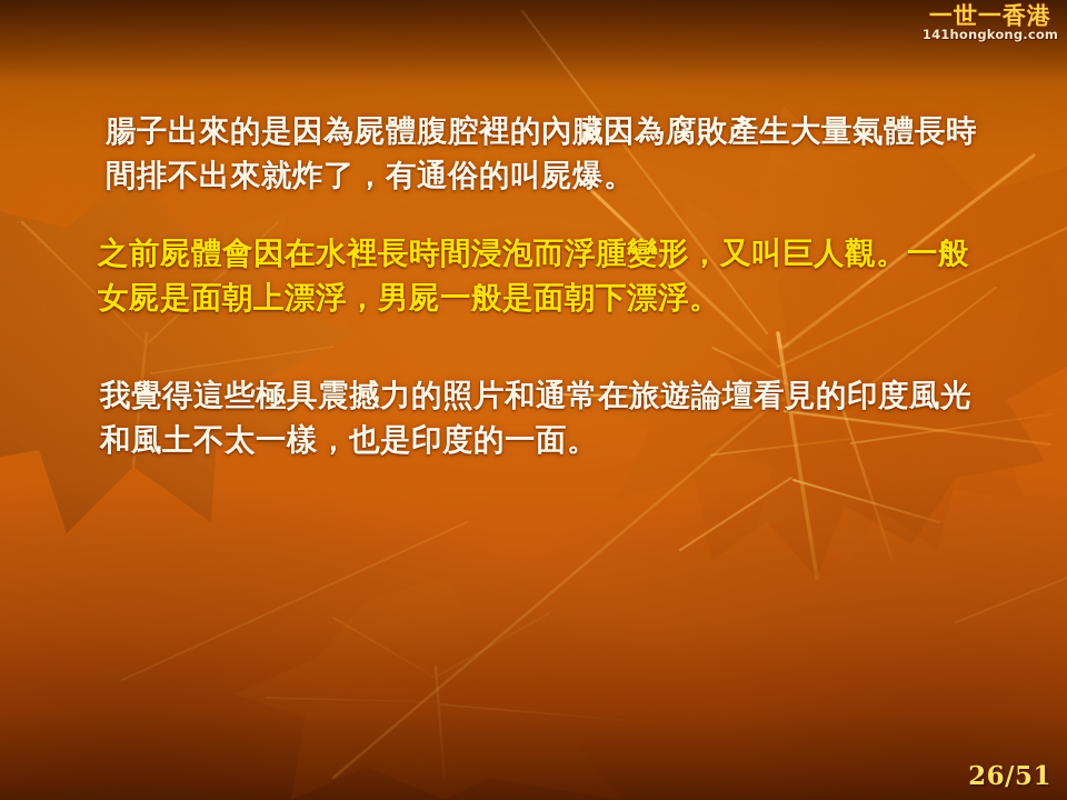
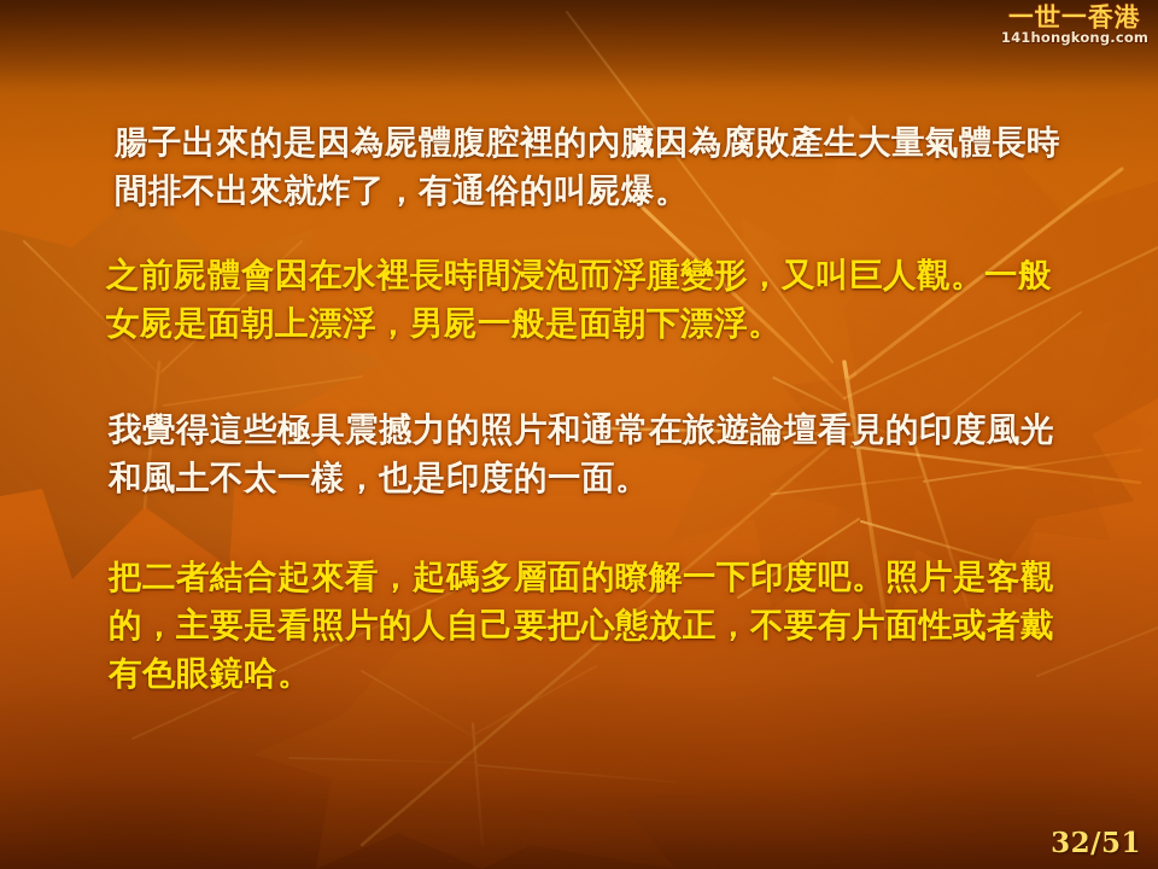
  一世一香港
  141hongkong.com
  腸子出來的是因為屍體腹腔裡的內臟因為腐敗產生大量氣體長時間排不出來就炸了，有通俗的叫屍爆。
  之前屍體會因在水裡長時間浸泡而浮腫變形，又叫巨人觀。一般女屍是面朝上漂浮，男屍一般是面朝下漂浮。
  我覺得這些極具震撼力的照片和通常在旅遊論壇看見的印度風光和風土不太一樣，也是印度的一面。
+ 把二者結合起來看，起碼多層面的瞭解一下印度吧。照片是客觀的，主要是看照片的人自己要把心態放正，不要有片面性或者戴有色眼鏡哈。
- 26/51
+ 32/51
